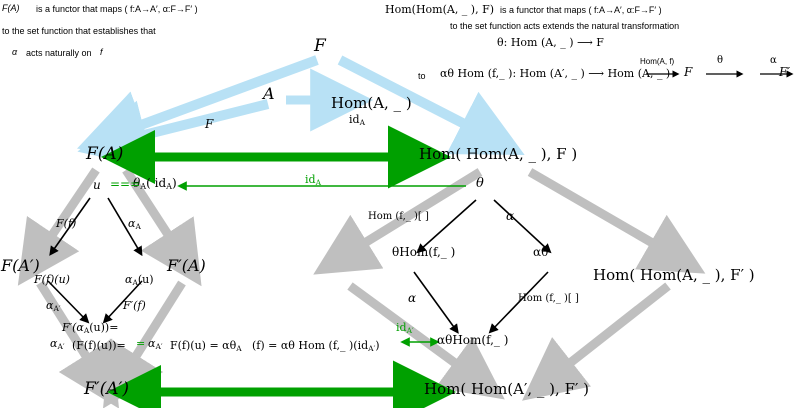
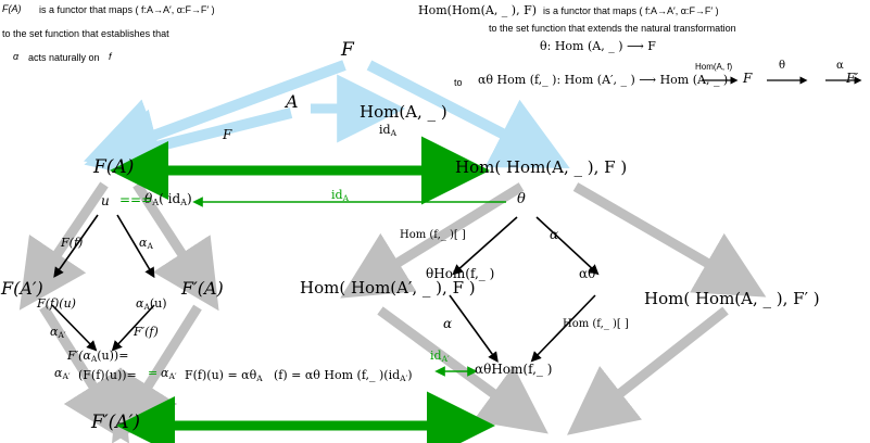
  F(A)
  is a functor that maps ( f:A→A′, α:F→F′ )
  to the set function that establishes that
  α
  acts naturally on
  f
  Hom(Hom(A, _ ), F)
  is a functor that maps ( f:A→A′, α:F→F′ )
- to the set function acts extends the natural transformation
+ to the set function that extends the natural transformation
  θ: Hom (A, _ ) ⟶ F
  to
  αθ Hom (f,_ ): Hom (A′, _ ) ⟶ Hom (A, _ )
  Hom(A, f)
  F
  θ
  α
  F′
  F
  A
  Hom(A, _ )
  idA
  F(A)
  Hom( Hom(A, _ ), F )
  u
  θA( idA)
  θ
  F(A′)
  F(f)(u)
  αA(u)
  F′(A)
+ Hom( Hom(A′, _ ), F )
  θHom(f,_ )
  αθ
  Hom( Hom(A, _ ), F′ )
  αθHom(f,_ )
  F′(A′)
- Hom( Hom(A′, _ ), F′ )
  F′(αA(u))=
  αA′
  (F(f)(u))=
  =
  αA′
  F(f)(u) = αθA
  (f) = αθ Hom (f,_ )(idA′)
  F
  idA
  F(f)
  αA
  αA′
  F′(f)
  Hom (f,_ )[ ]
  α
  α
  Hom (f,_ )[ ]
  idA′
  ===
